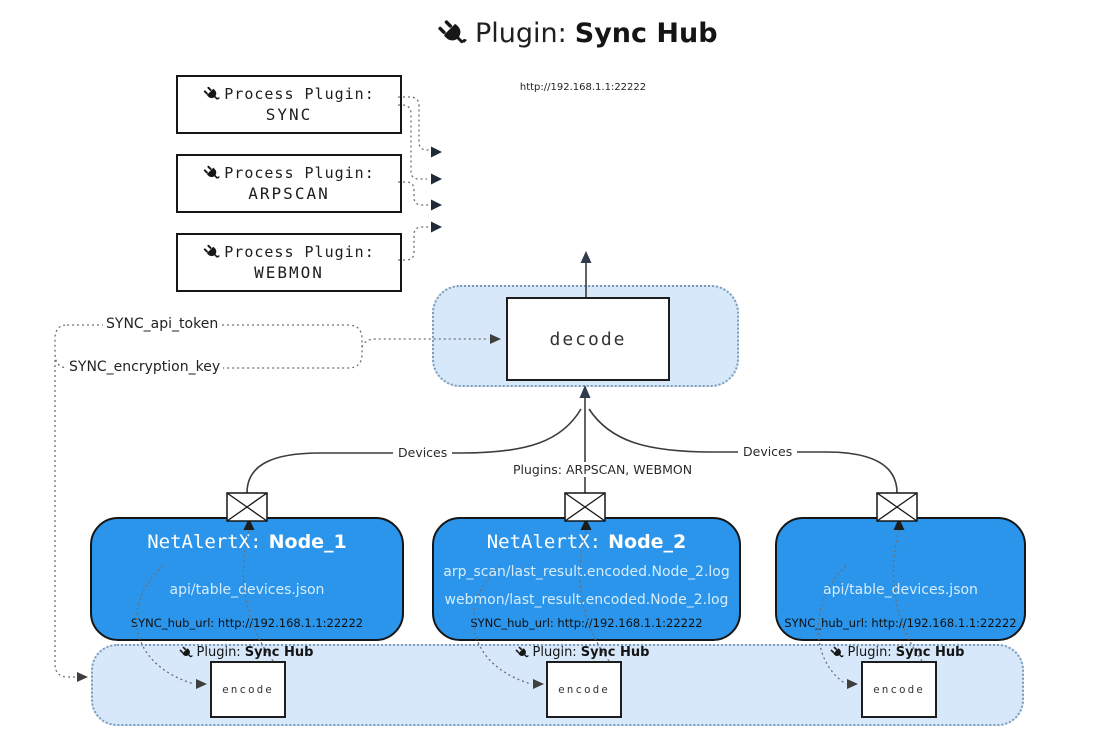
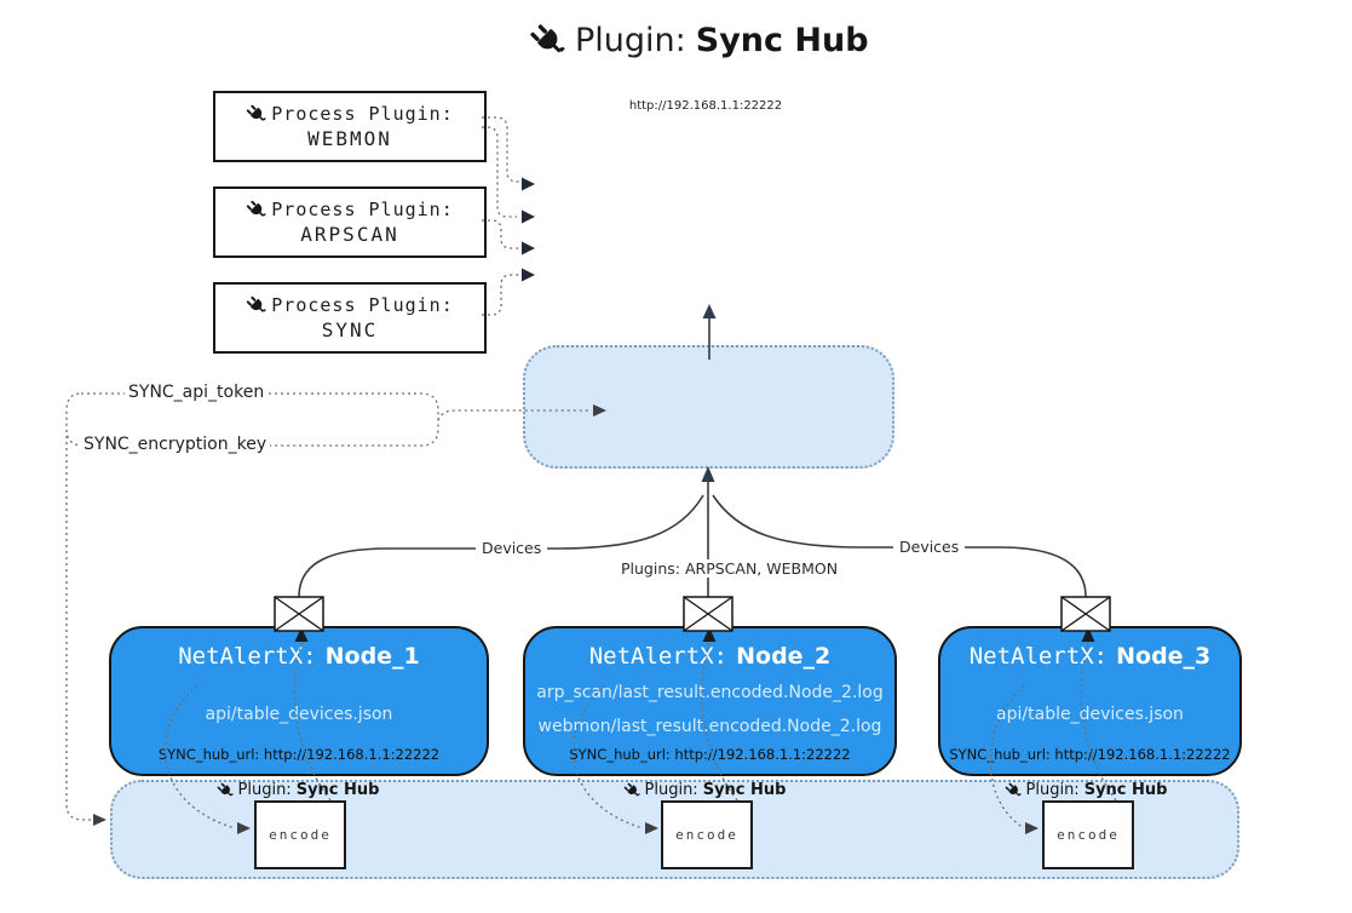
  Plugin:
  Sync Hub
  Process Plugin:
- SYNC
+ WEBMON
  Process Plugin:
  ARPSCAN
  Process Plugin:
- WEBMON
+ SYNC
  http://192.168.1.1:22222
- decode
  NetAlertX: Node_1
  api/table_devices.json
  SYNC_hub_url: http://192.168.1.1:22222
  NetAlertX: Node_2
  arp_scan/last_resul.encoded.Node_2.log
  webmon/last_result.encoded.Node_2.log
  YNC_hub_url: http://192.168.1.1:22222
+ NetAlertX: Node_3
  pi/table_devices.json
  SYNC_hub_url: http://192.168.1.1:22222
  encode
  encode
  encode
  SYNC_api_token
  SYNC_encryption_key
  Devices
  Devices
  Plugins: ARPSCAN, WEBMON
  Plugin:
  Sync Hub
  Plugin:
  Sync Hub
  Plugin:
  Sync Hub
